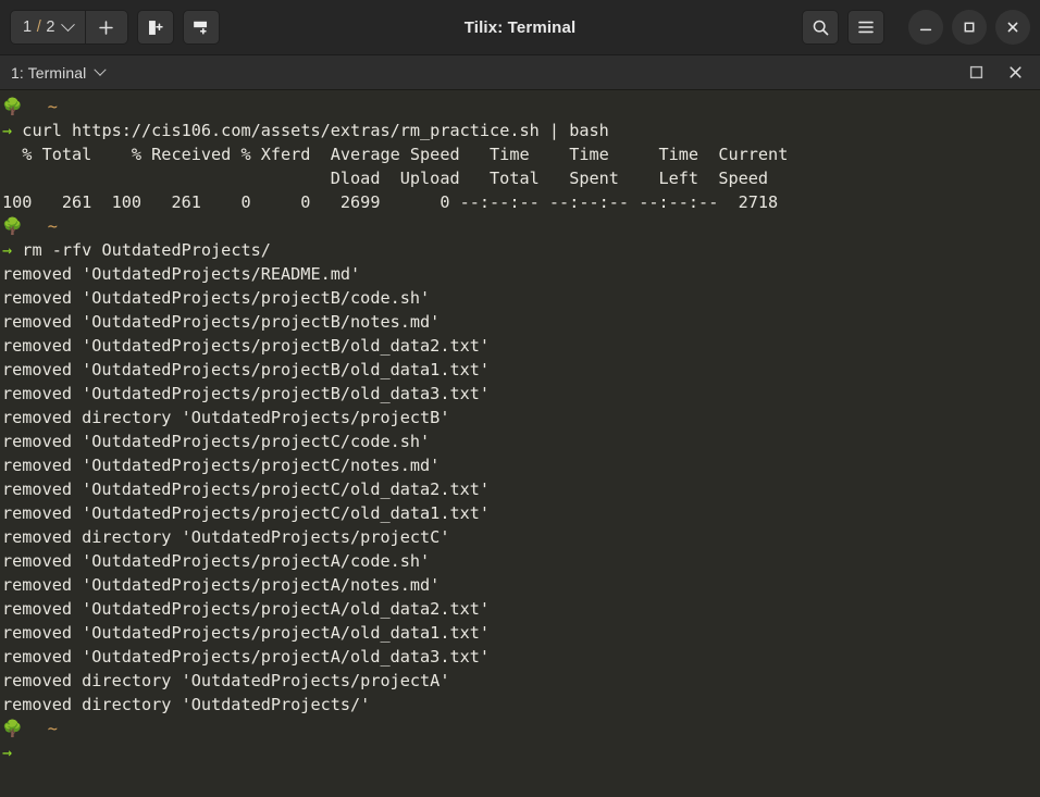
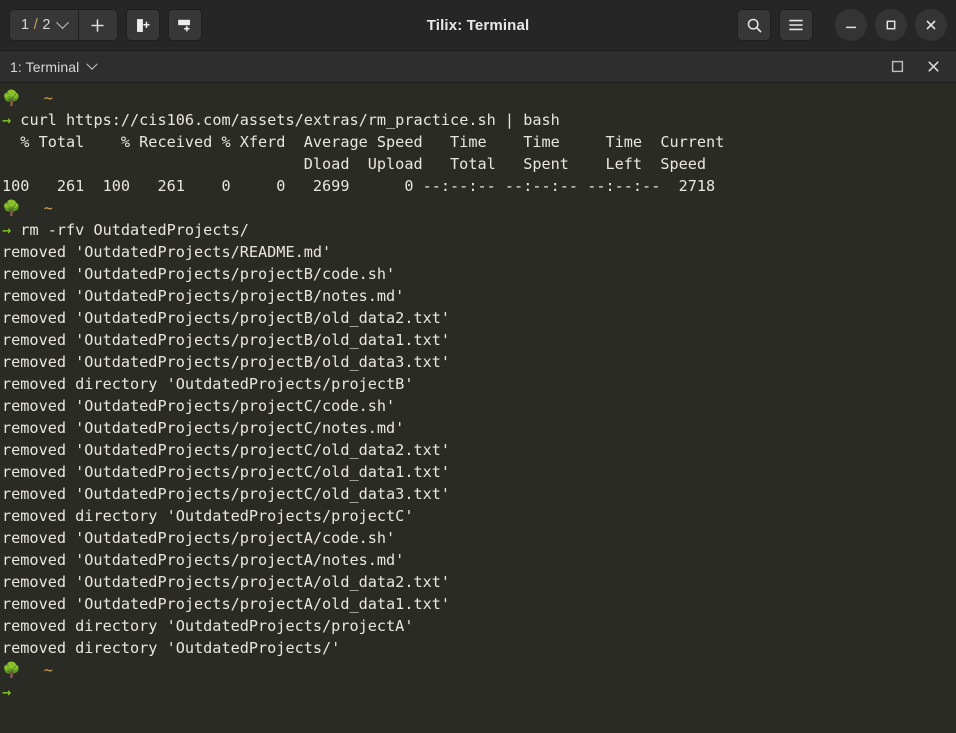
  1 / 2
  Tilix: Terminal
  1: Terminal
  🌳
  ~
  → curl https://cis106.com/assets/extras/rm_practice.sh | bash
  % Total % Received % Xferd Average Speed Time Time Time Current
  Dload Upload Total Spent Left Speed
  100 261 100 261 0 0 2699 0 --:--:-- --:--:-- --:--:-- 2718
  🌳
  ~
  → rm -rfv OutdatedProjects/
  removed 'OutdatedProjects/README.md'
  removed 'OutdatedProjects/projectB/code.sh'
  removed 'OutdatedProjects/projectB/notes.md'
  removed 'OutdatedProjects/projectB/old_data2.txt'
  removed 'OutdatedProjects/projectB/old_data1.txt'
  removed 'OutdatedProjects/projectB/old_data3.txt'
  removed directory 'OutdatedProjects/projectB'
  removed 'OutdatedProjects/projectC/code.sh'
  removed 'OutdatedProjects/projectC/notes.md'
  removed 'OutdatedProjects/projectC/old_data2.txt'
  removed 'OutdatedProjects/projectC/old_data1.txt'
+ removed 'OutdatedProjects/projectC/old_data3.txt'
  removed directory 'OutdatedProjects/projectC'
  removed 'OutdatedProjects/projectA/code.sh'
  removed 'OutdatedProjects/projectA/notes.md'
  removed 'OutdatedProjects/projectA/old_data2.txt'
  removed 'OutdatedProjects/projectA/old_data1.txt'
- removed 'OutdatedProjects/projectA/old_data3.txt'
  removed directory 'OutdatedProjects/projectA'
  removed directory 'OutdatedProjects/'
  🌳
  ~
  →
